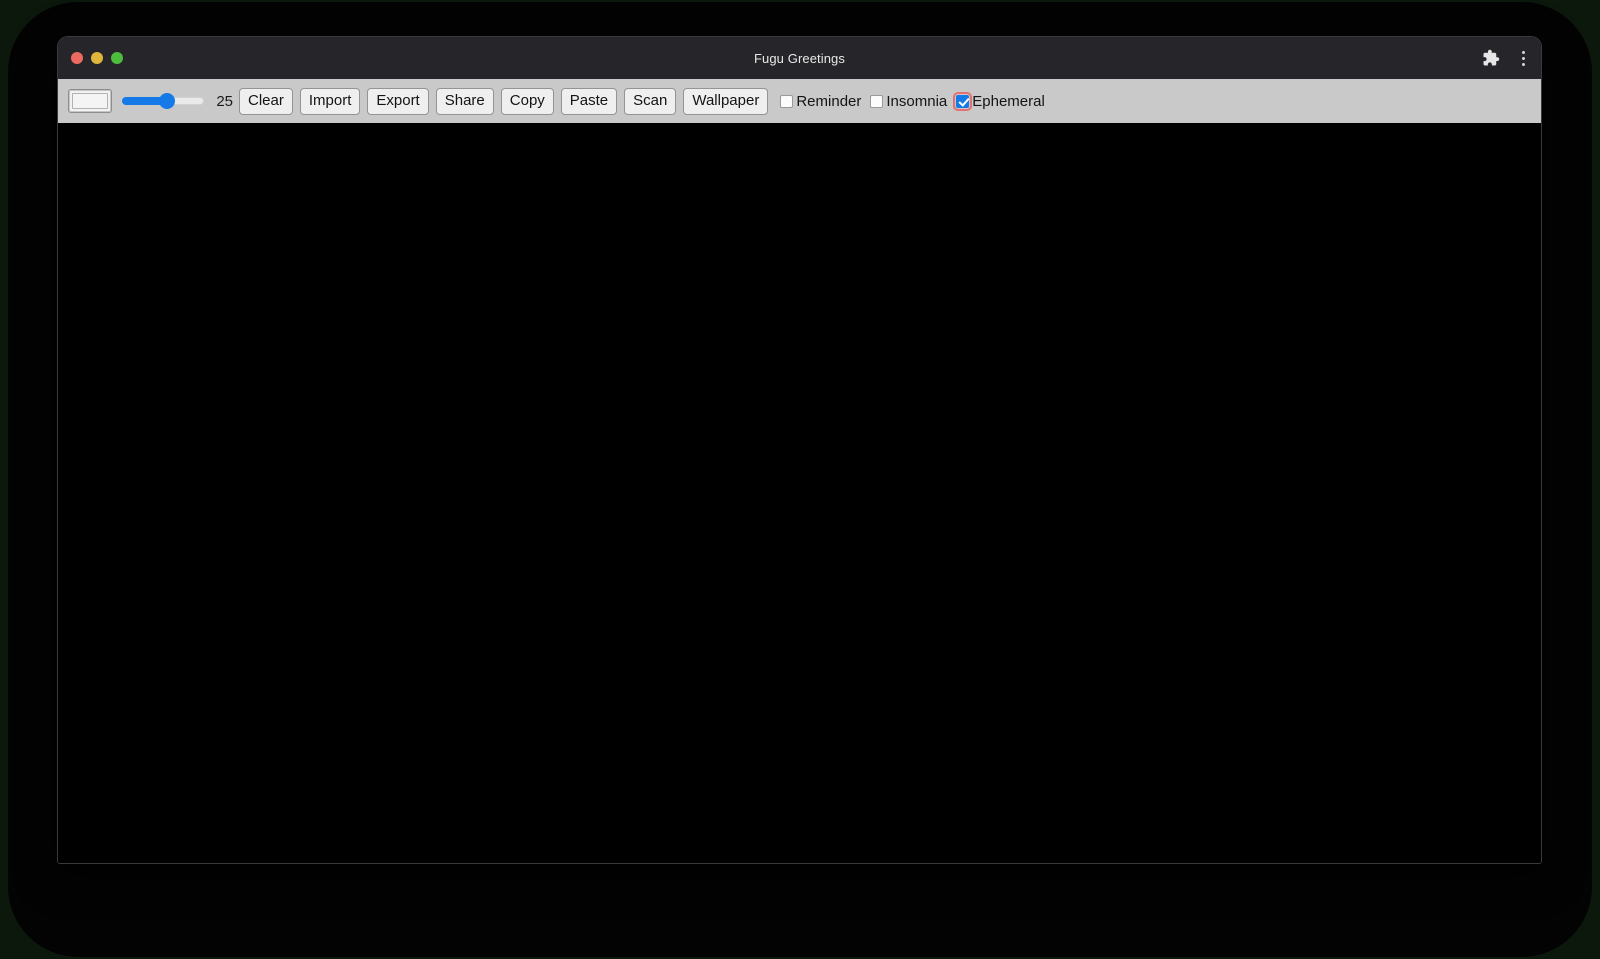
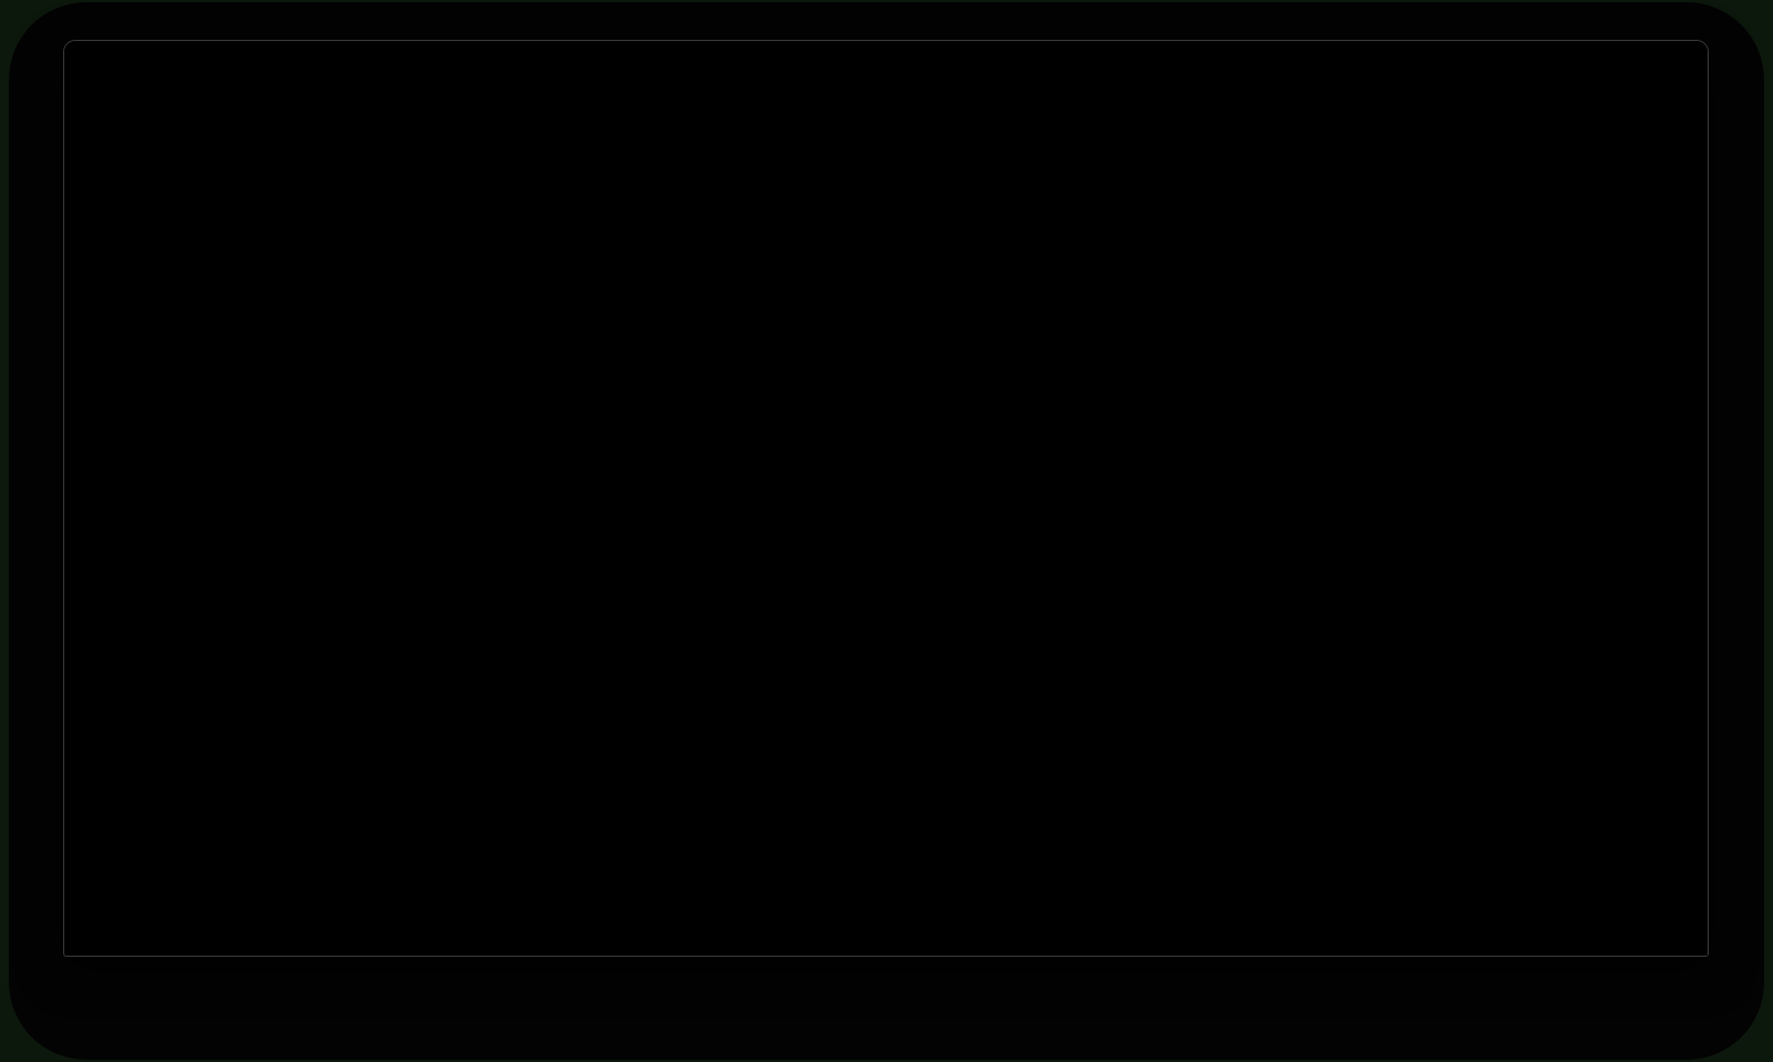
- Fugu Greetings
- 25
- Clear
- Import
- Export
- Share
- Copy
- Paste
- Scan
- Wallpaper
- Reminder
- Insomnia
- Ephemeral
